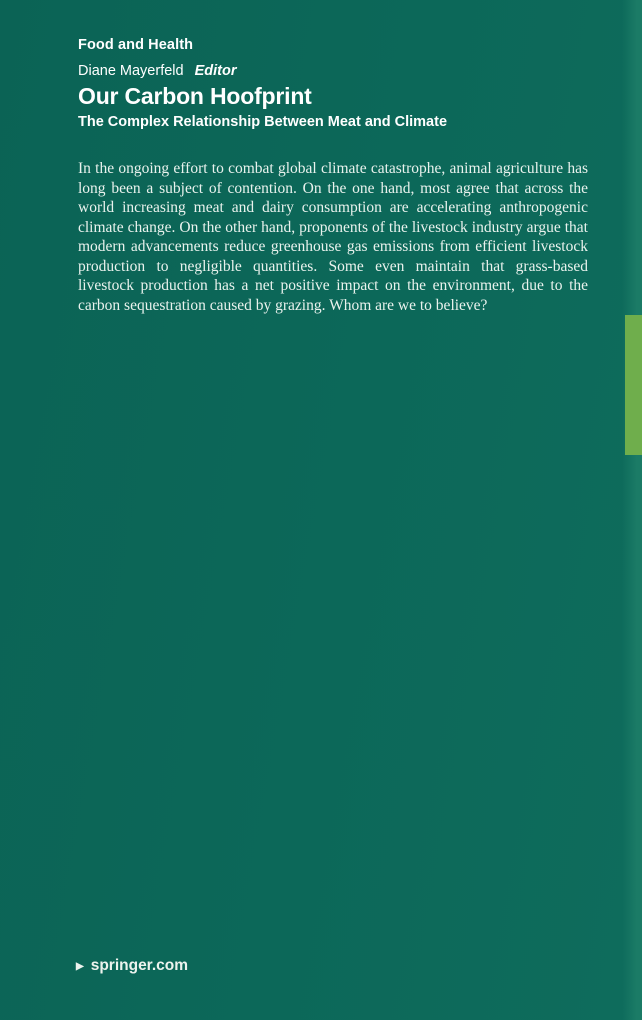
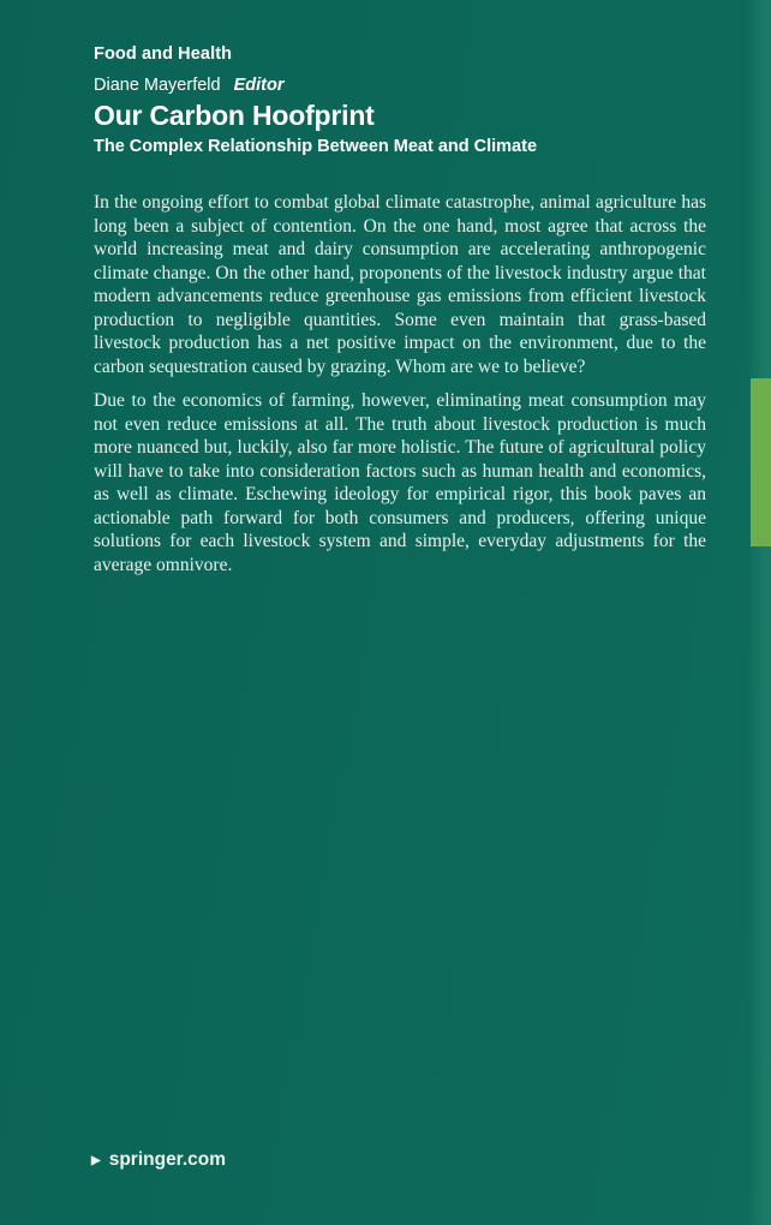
  Food and Health
  Diane Mayerfeld Editor
  Our Carbon Hoofprint
  The Complex Relationship Between Meat and Climate
  In the ongoing effort to combat global climate catastrophe, animal agriculture has long been a subject of contention. On the one hand, most agree that across the world increasing meat and dairy consumption are accelerating anthropogenic climate change. On the other hand, proponents of the livestock industry argue that modern advancements reduce greenhouse gas emissions from efficient livestock production to negligible quantities. Some even maintain that grass-based livestock production has a net positive impact on the environment, due to the carbon sequestration caused by grazing. Whom are we to believe?
+ Due to the economics of farming, however, eliminating meat consumption may not even reduce emissions at all. The truth about livestock production is much more nuanced but, luckily, also far more holistic. The future of agricultural policy will have to take into consideration factors such as human health and economics, as well as climate. Eschewing ideology for empirical rigor, this book paves an actionable path forward for both consumers and producers, offering unique solutions for each livestock system and simple, everyday adjustments for the average omnivore.
  ▶
  springer.com
